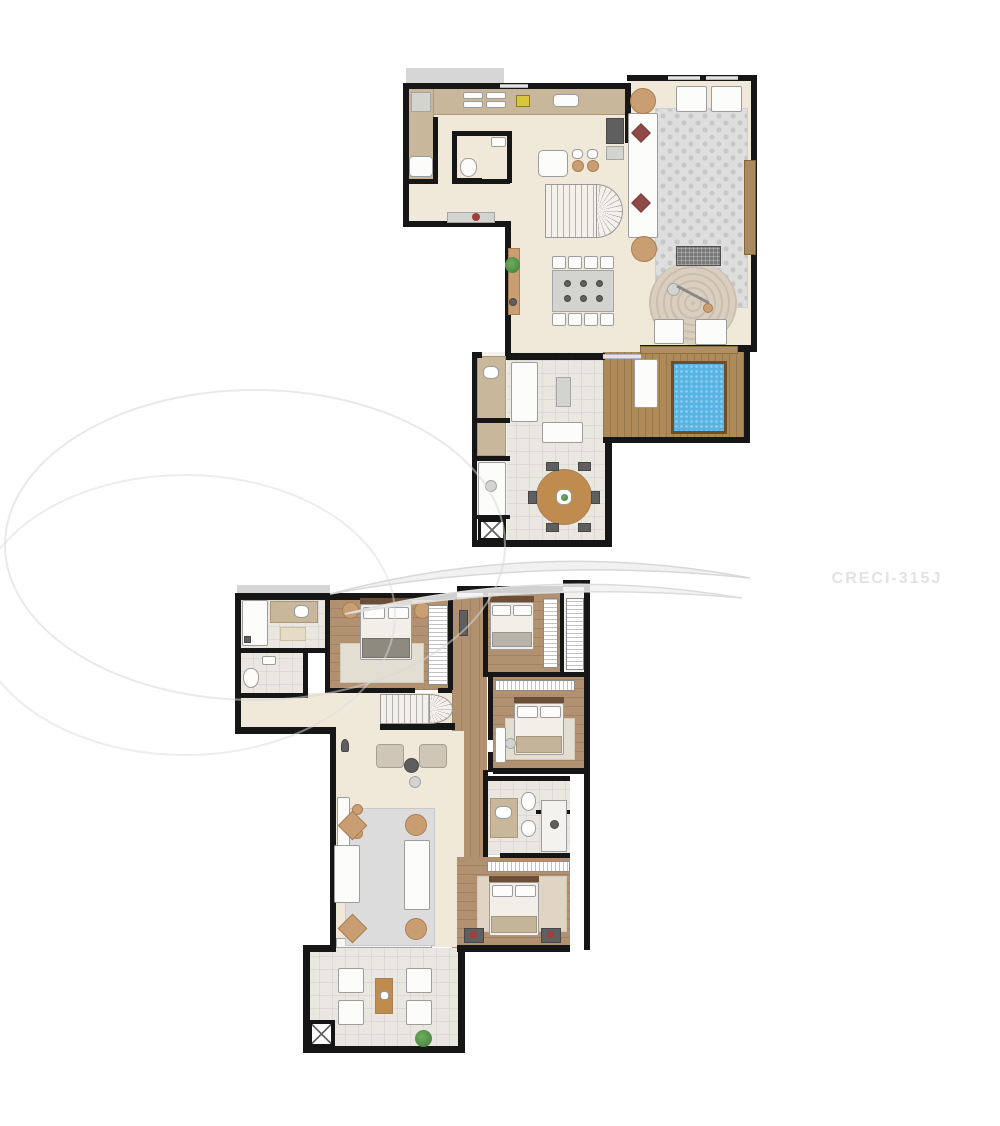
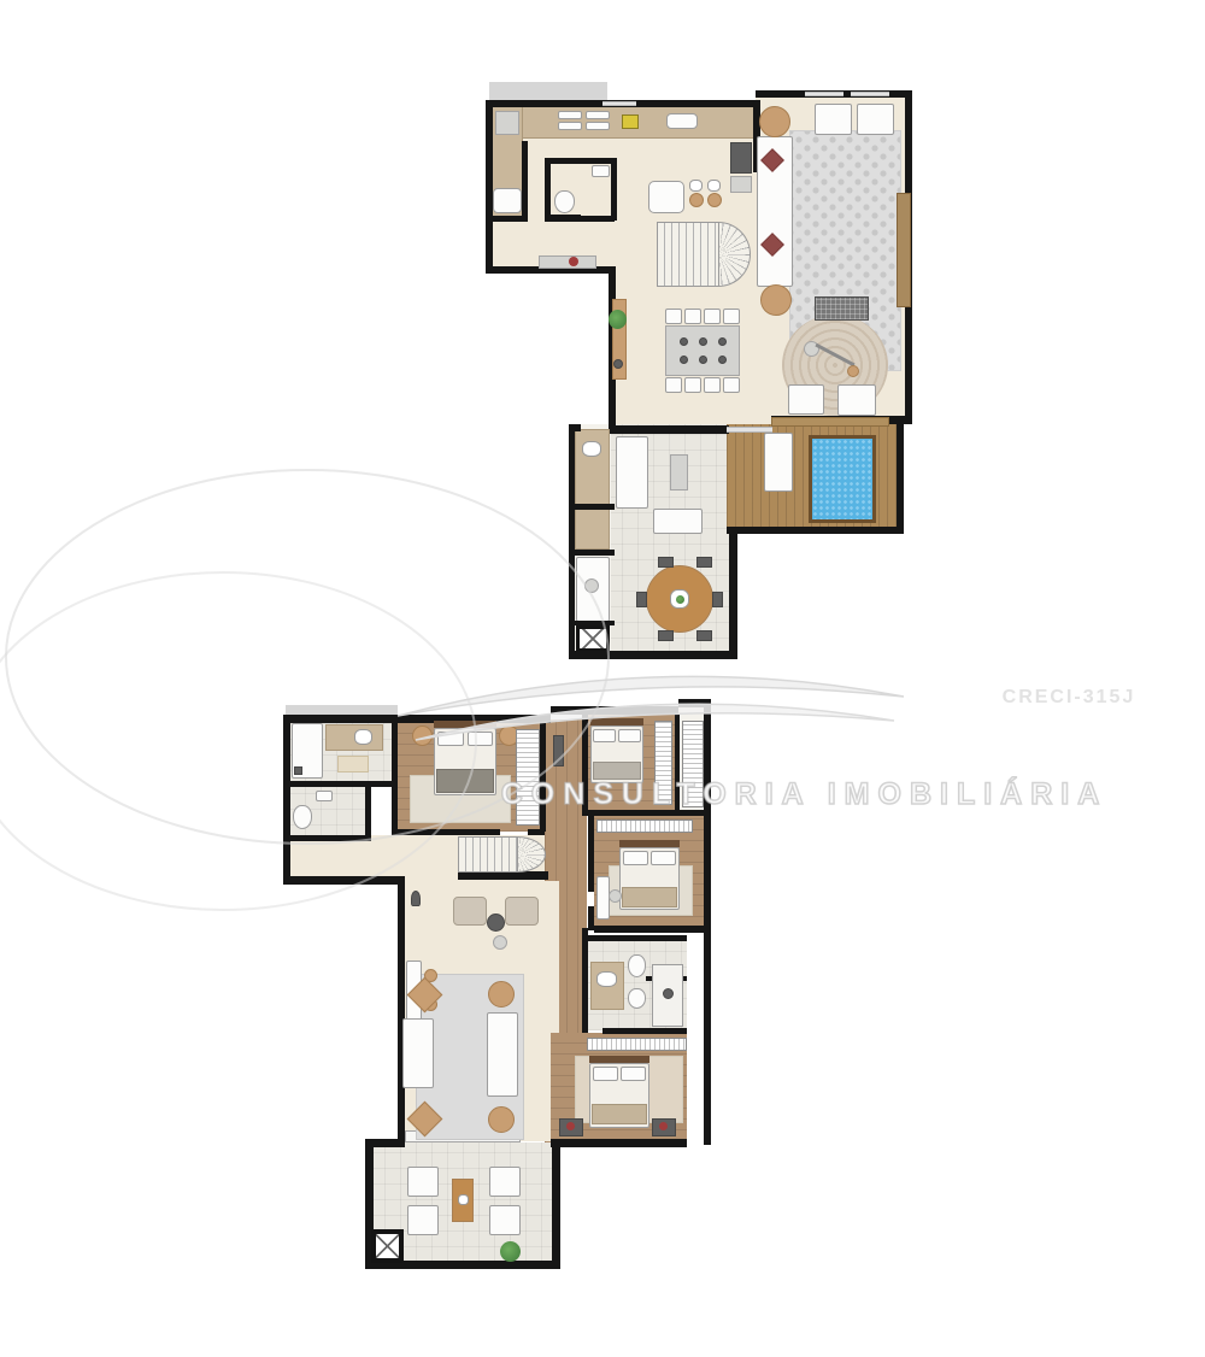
  CRECI-315J
+ CONSULTORIA IMOBILIÁRIA
